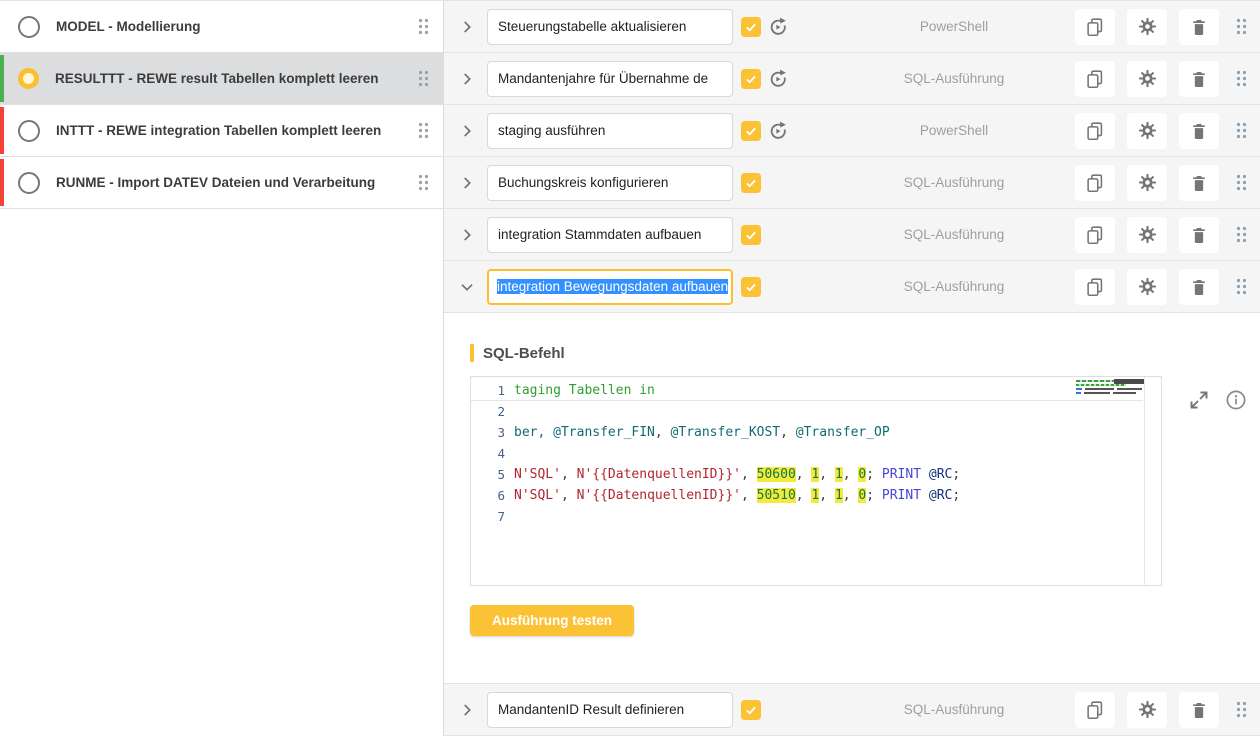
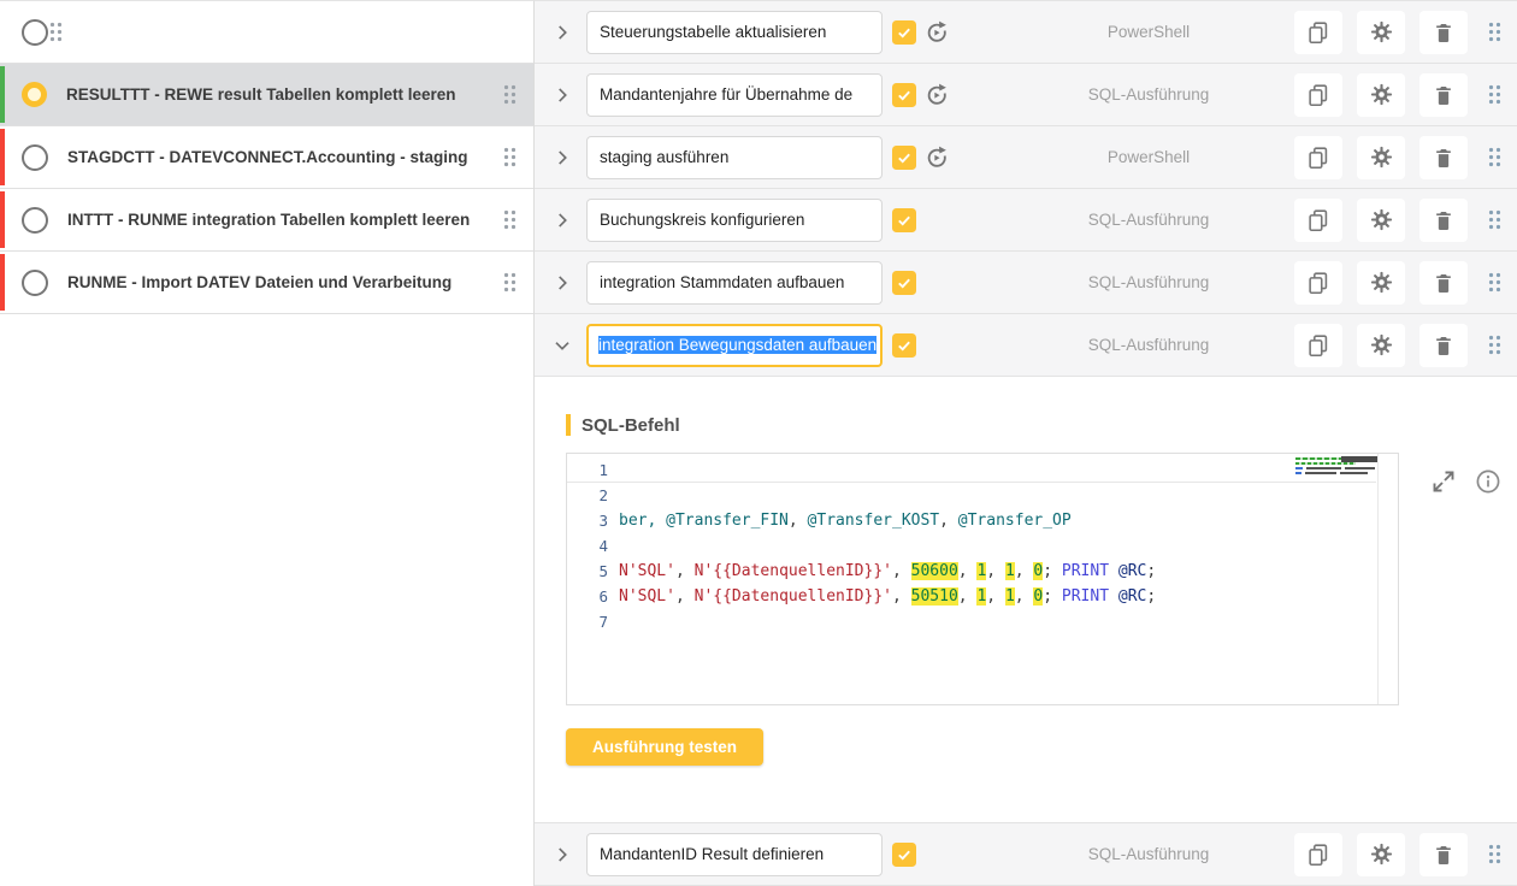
- MODEL - Modellierung
  RESULTTT - REWE result Tabellen komplett leeren
+ STAGDCTT - DATEVCONNECT.Accounting - staging
- INTTT - REWE integration Tabellen komplett leeren
+ INTTT - RUNME integration Tabellen komplett leeren
  RUNME - Import DATEV Dateien und Verarbeitung
  Steuerungstabelle aktualisieren
  PowerShell
  Mandantenjahre für Übernahme de
  SQL-Ausführung
  staging ausführen
  PowerShell
  Buchungskreis konfigurieren
  SQL-Ausführung
  integration Stammdaten aufbauen
  SQL-Ausführung
  integration Bewegungsdaten aufbauen
  SQL-Ausführung
  SQL-Befehl
  1
- taging Tabellen in
  2
  3
  ber, @Transfer_FIN, @Transfer_KOST, @Transfer_OP
  4
  5
  N'SQL', N'{{DatenquellenID}}', 50600, 1, 1, 0; PRINT @RC;
  6
  N'SQL', N'{{DatenquellenID}}', 50510, 1, 1, 0; PRINT @RC;
  7
  Ausführung testen
  MandantenID Result definieren
  SQL-Ausführung
